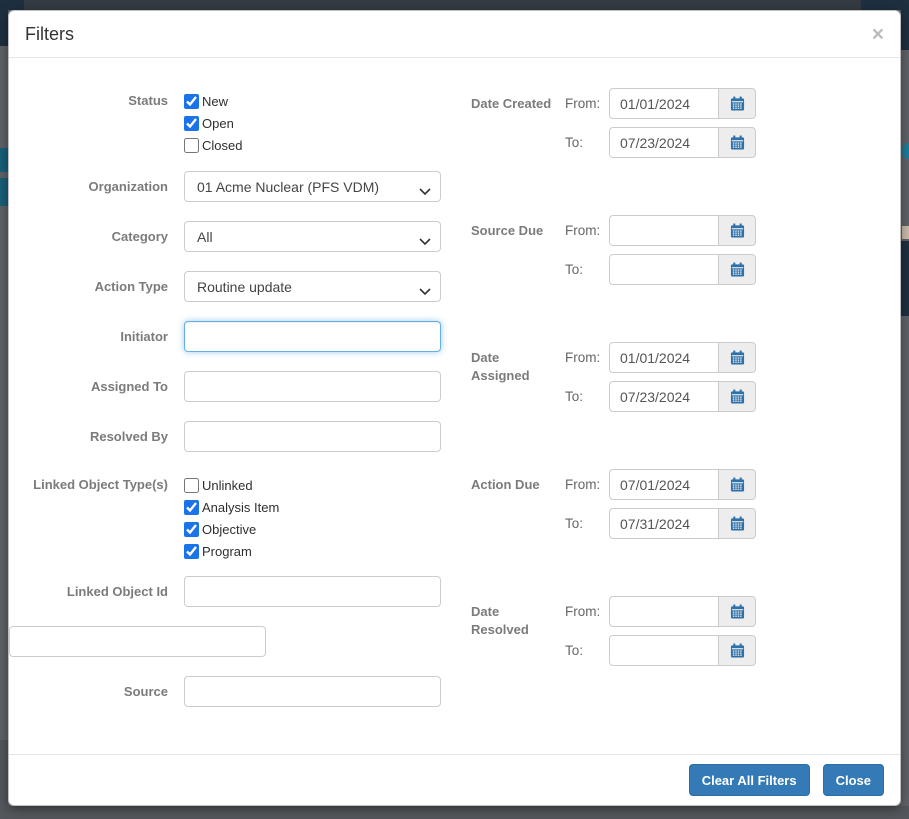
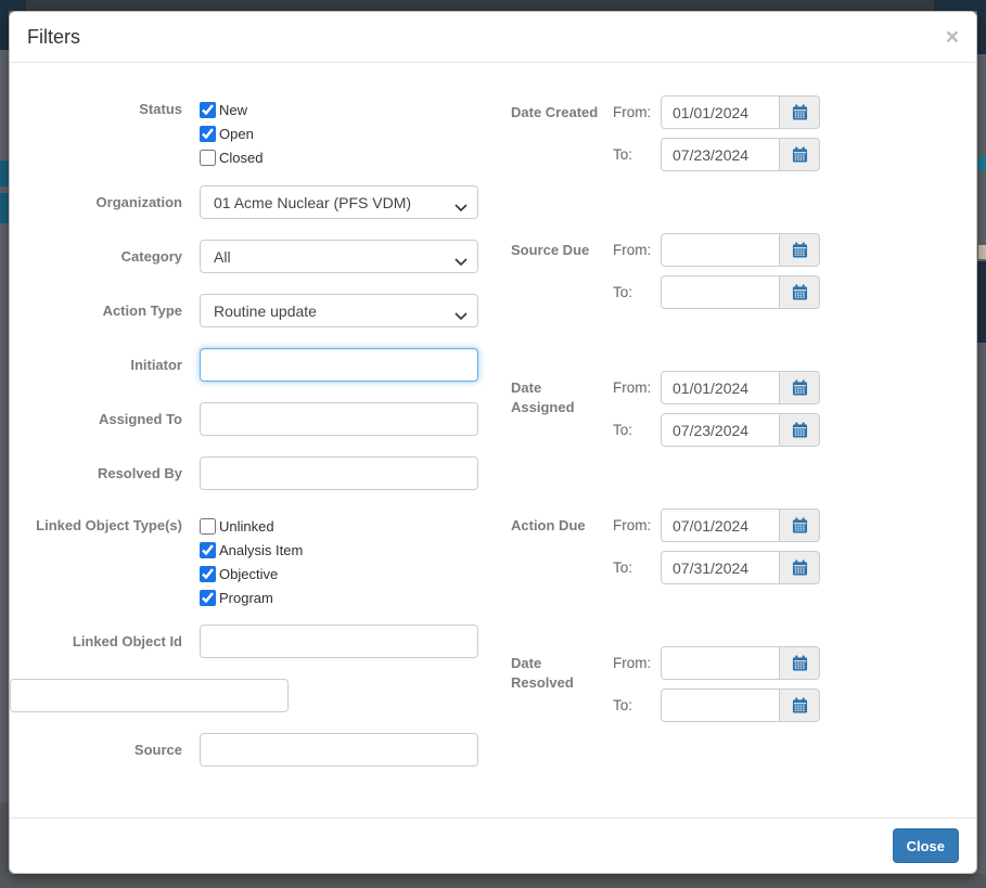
  Filters
  ×
  Status
  New
  Open
  Closed
  Organization
  01 Acme Nuclear (PFS VDM)
  Category
  All
  Action Type
  Routine update
  Initiator
  Assigned To
  Resolved By
  Linked Object Type(s)
  Unlinked
  Analysis Item
  Objective
  Program
  Linked Object Id
  Source
  Date Created
  From:
  01/01/2024
  To:
  07/23/2024
  Source Due
  From:
  To:
  Date Assigned
  From:
  01/01/2024
  To:
  07/23/2024
  Action Due
  From:
  07/01/2024
  To:
  07/31/2024
  Date Resolved
  From:
  To:
- Clear All Filters
  Close
